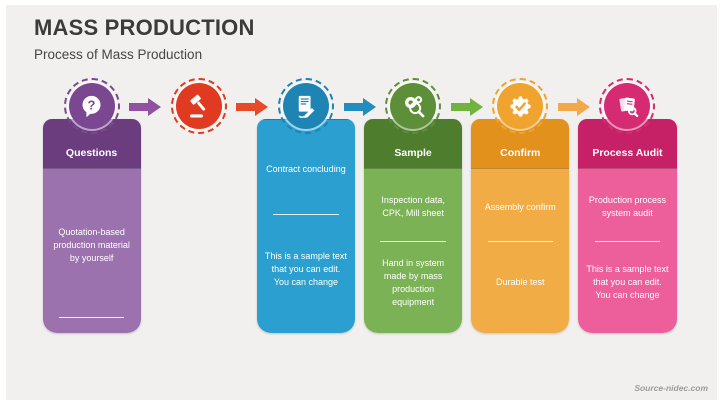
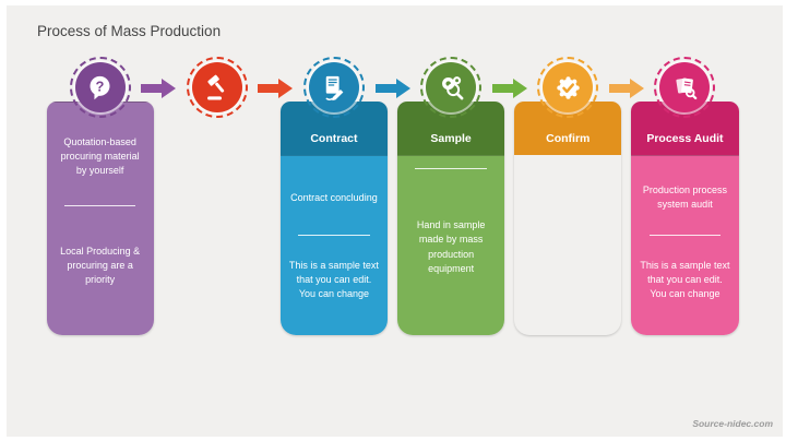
- MASS PRODUCTION
  Process of Mass Production
  ?
- Questions
- Quotation-based production material by yourself
+ Quotation-based procuring material by yourself
+ Local Producing & procuring are a priority
+ Contract
  Contract concluding
  This is a sample text that you can edit. You can change
  Sample
- Inspection data, CPK, Mill sheet
- Hand in system made by mass production equipment
+ Hand in sample made by mass production equipment
  Confirm
- Assembly confirm
- Durable test
  Process Audit
  Production process system audit
  This is a sample text that you can edit. You can change
  Source-nidec.com
